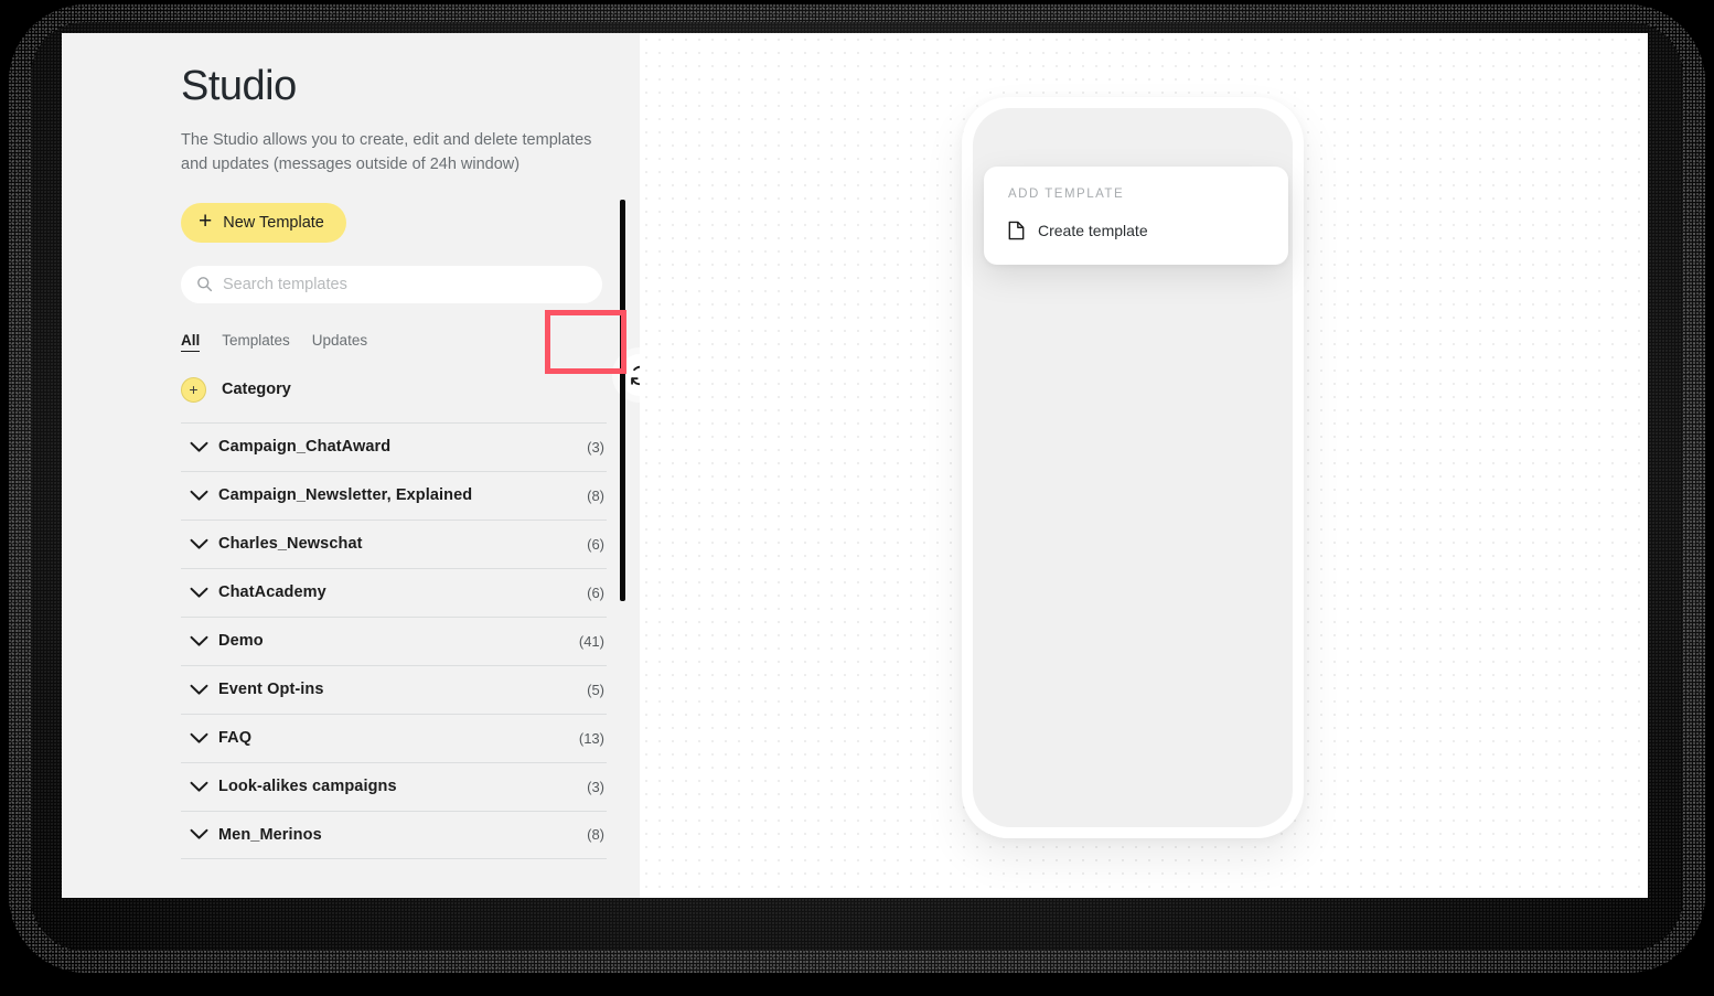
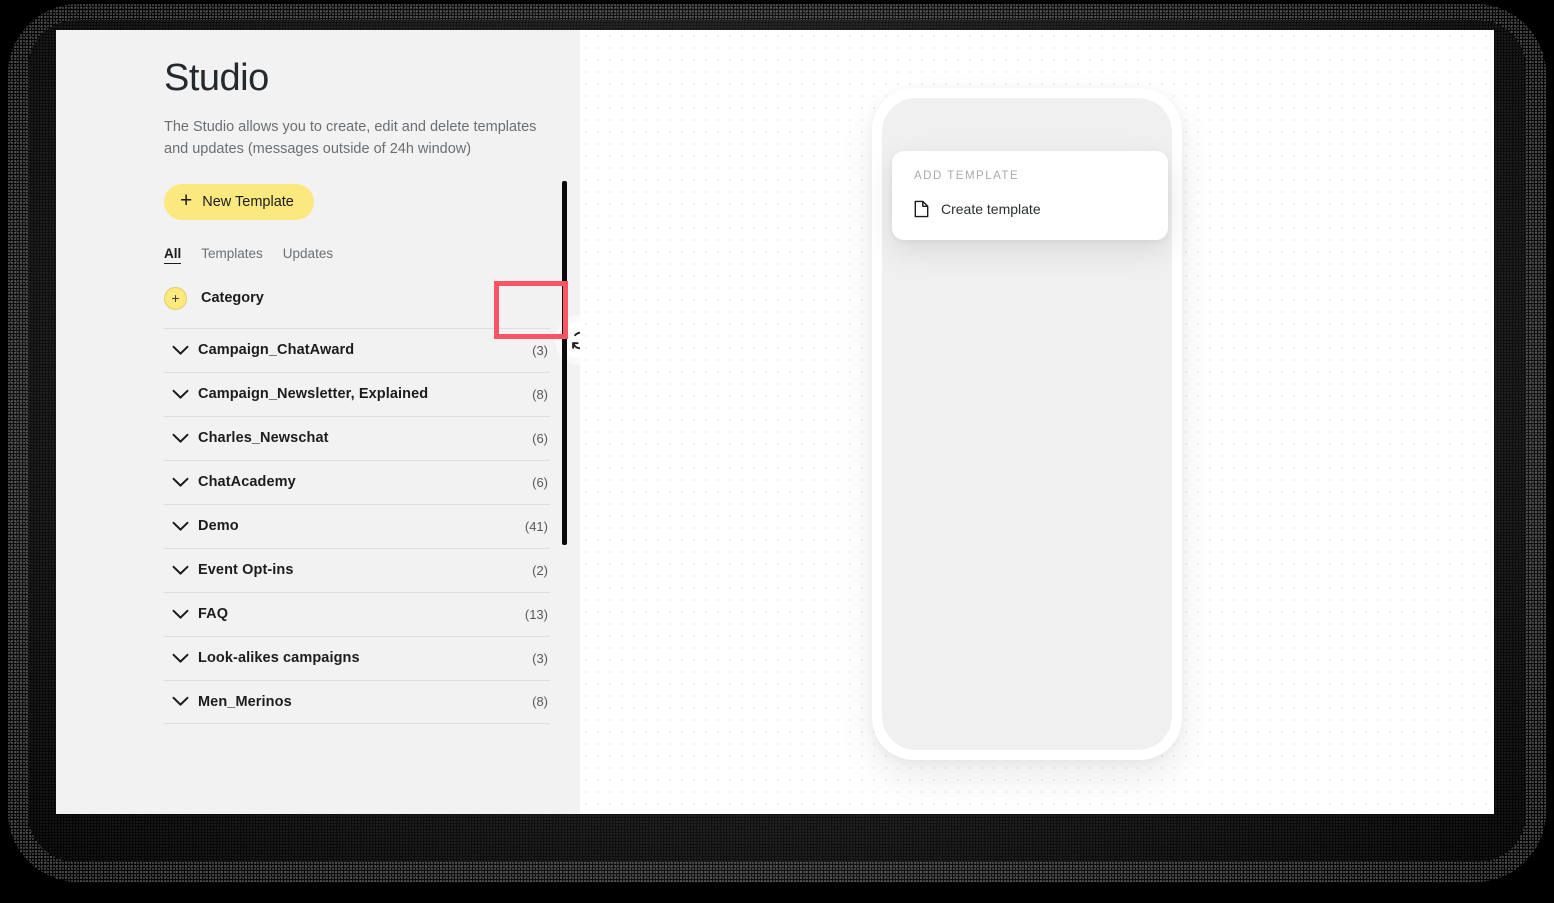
  Studio
  The Studio allows you to create, edit and delete templates and updates (messages outside of 24h window)
  +
  New Template
- Search templates
  All
  Templates
  Updates
  +
  Category
  Campaign_ChatAward
  (3)
  Campaign_Newsletter, Explained
  (8)
  Charles_Newschat
  (6)
  ChatAcademy
  (6)
  Demo
  (41)
  Event Opt-ins
- (5)
+ (2)
  FAQ
  (13)
  Look-alikes campaigns
  (3)
  Men_Merinos
  (8)
  ADD TEMPLATE
  Create template
